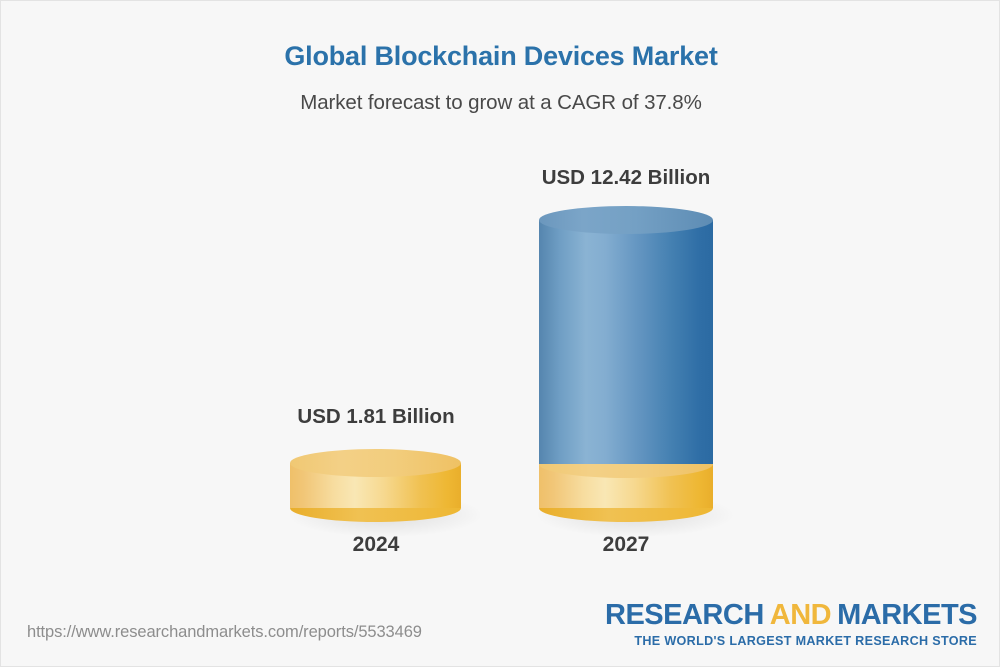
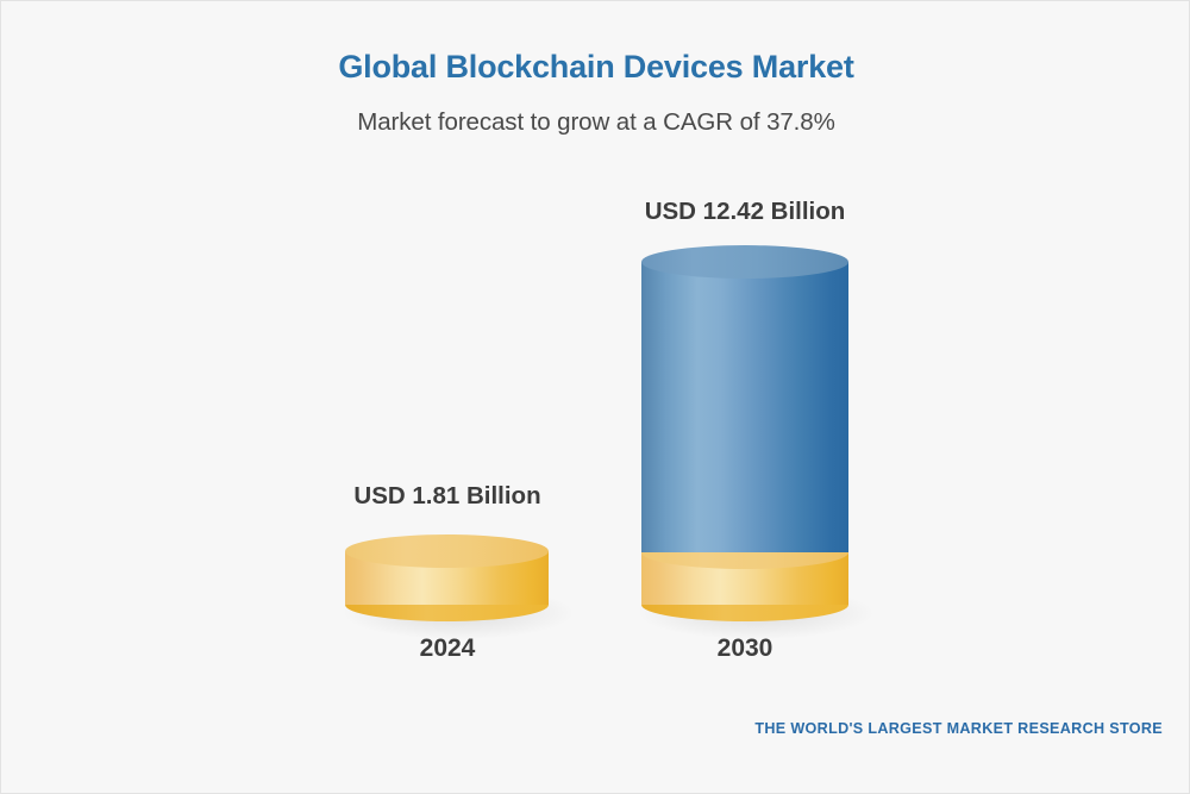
  Global Blockchain Devices Market
  Market forecast to grow at a CAGR of 37.8%
  USD 1.81 Billion
  2024
  USD 12.42 Billion
- 2027
+ 2030
- https://www.researchandmarkets.com/reports/5533469
- RESEARCH AND MARKETS
  THE WORLD'S LARGEST MARKET RESEARCH STORE
